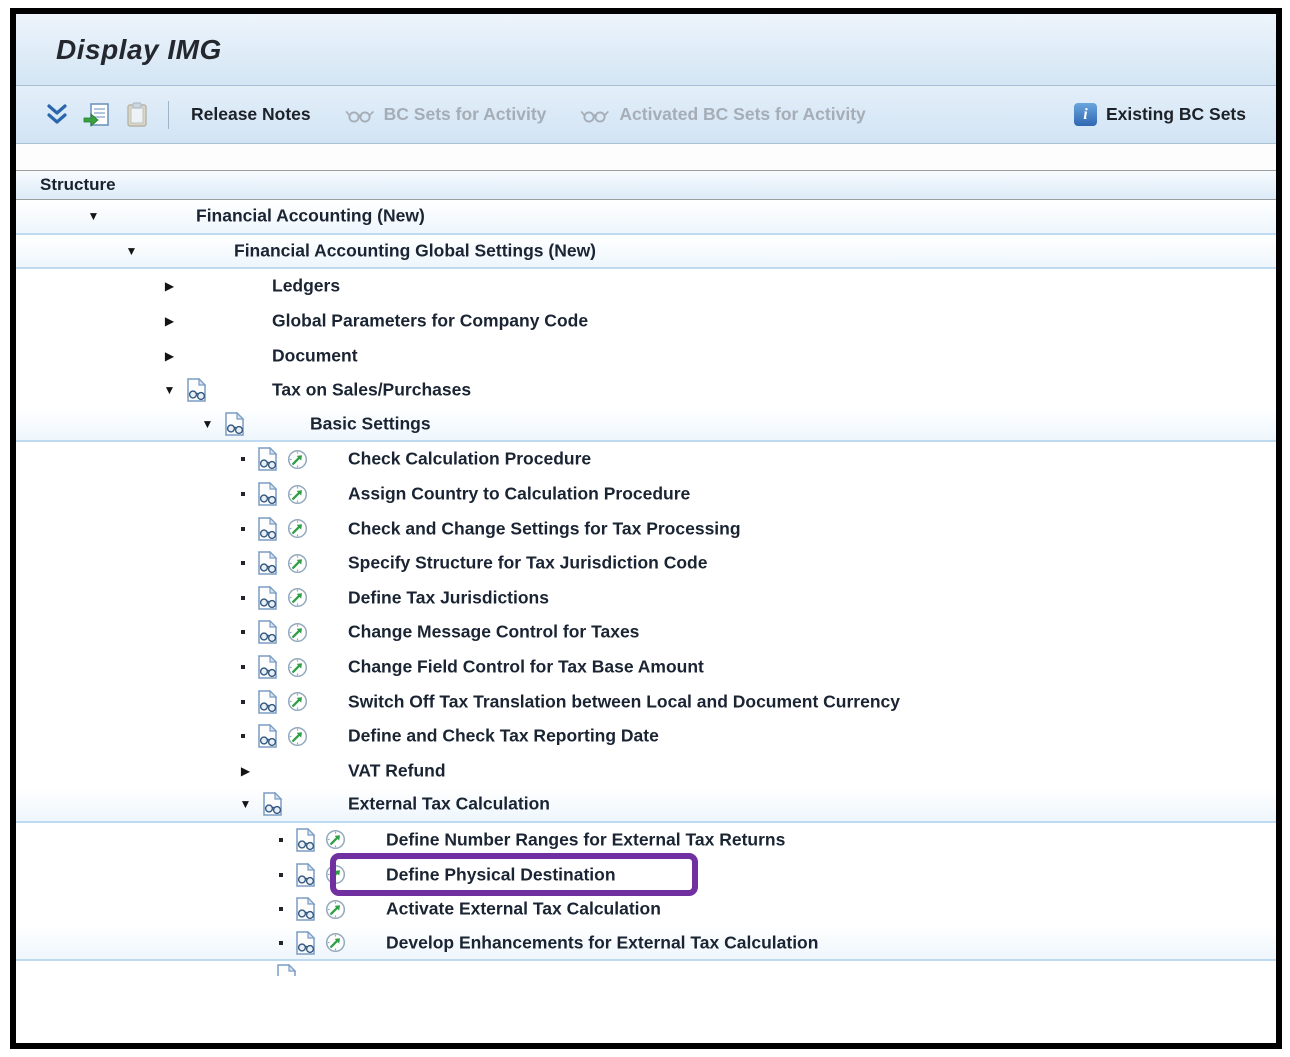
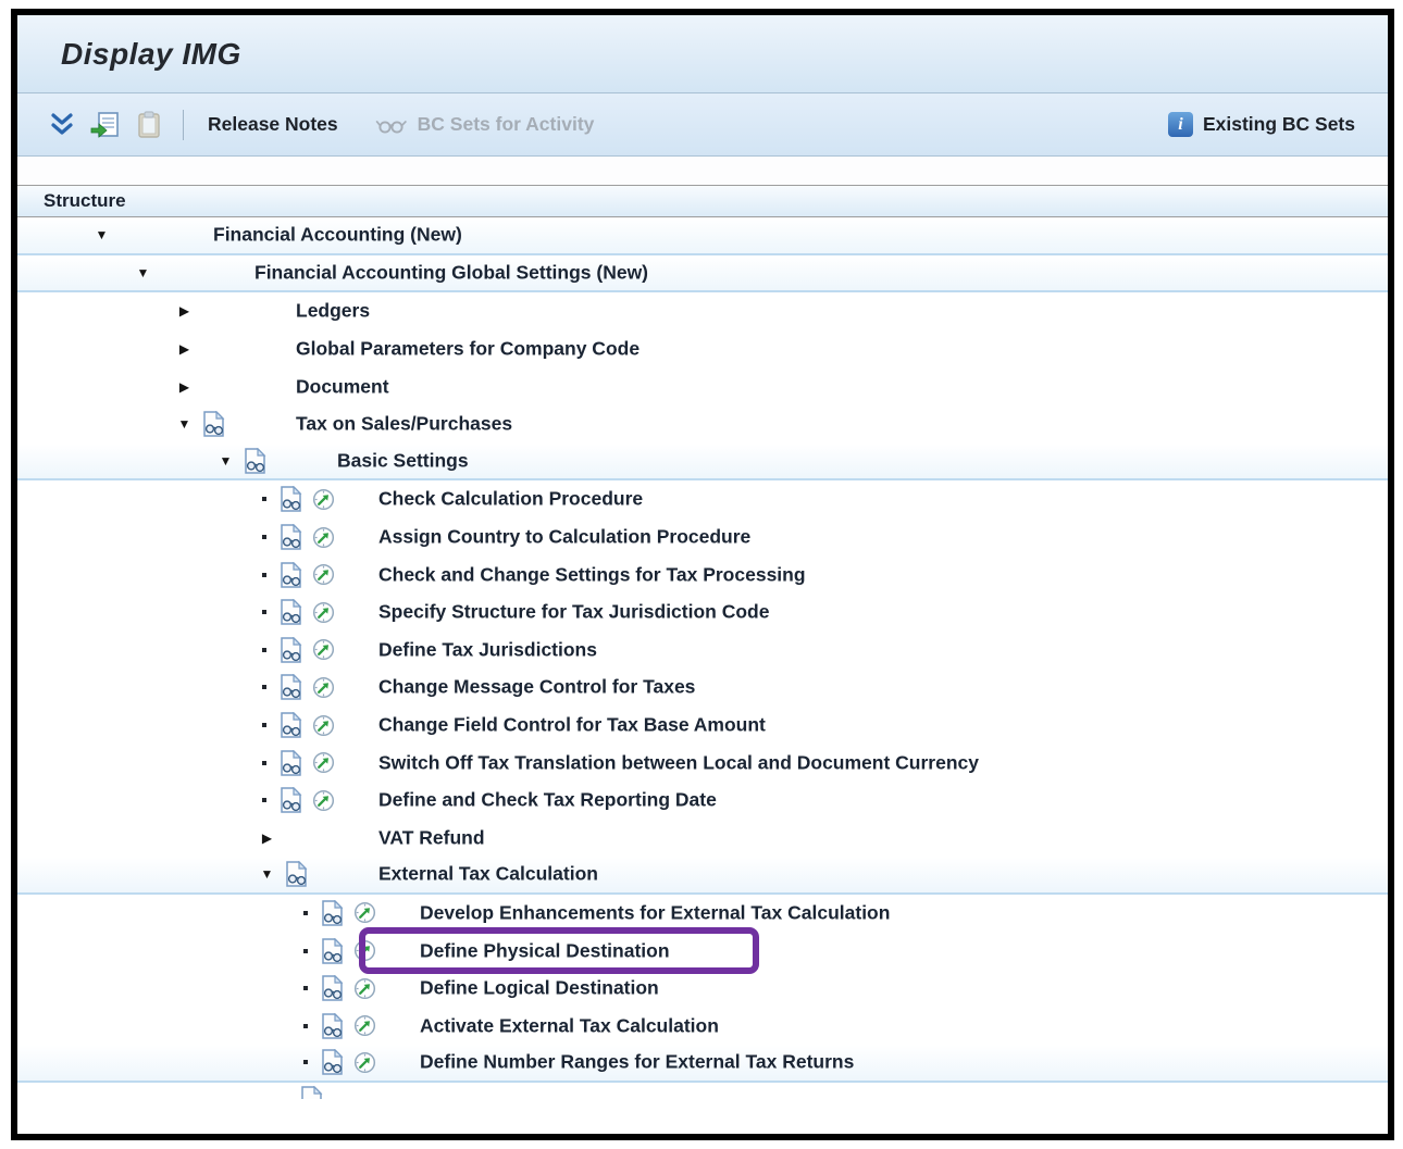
  Display IMG
  Release Notes
  BC Sets for Activity
- Activated BC Sets for Activity
  i
  Existing BC Sets
  Structure
  ▼
  Financial Accounting (New)
  ▼
  Financial Accounting Global Settings (New)
  ▶
  Ledgers
  ▶
  Global Parameters for Company Code
  ▶
  Document
  ▼
  Tax on Sales/Purchases
  ▼
  Basic Settings
  Check Calculation Procedure
  Assign Country to Calculation Procedure
  Check and Change Settings for Tax Processing
  Specify Structure for Tax Jurisdiction Code
  Define Tax Jurisdictions
  Change Message Control for Taxes
  Change Field Control for Tax Base Amount
  Switch Off Tax Translation between Local and Document Currency
  Define and Check Tax Reporting Date
  ▶
  VAT Refund
  ▼
  External Tax Calculation
- Define Number Ranges for External Tax Returns
+ Develop Enhancements for External Tax Calculation
  Define Physical Destination
+ Define Logical Destination
  Activate External Tax Calculation
- Develop Enhancements for External Tax Calculation
+ Define Number Ranges for External Tax Returns
